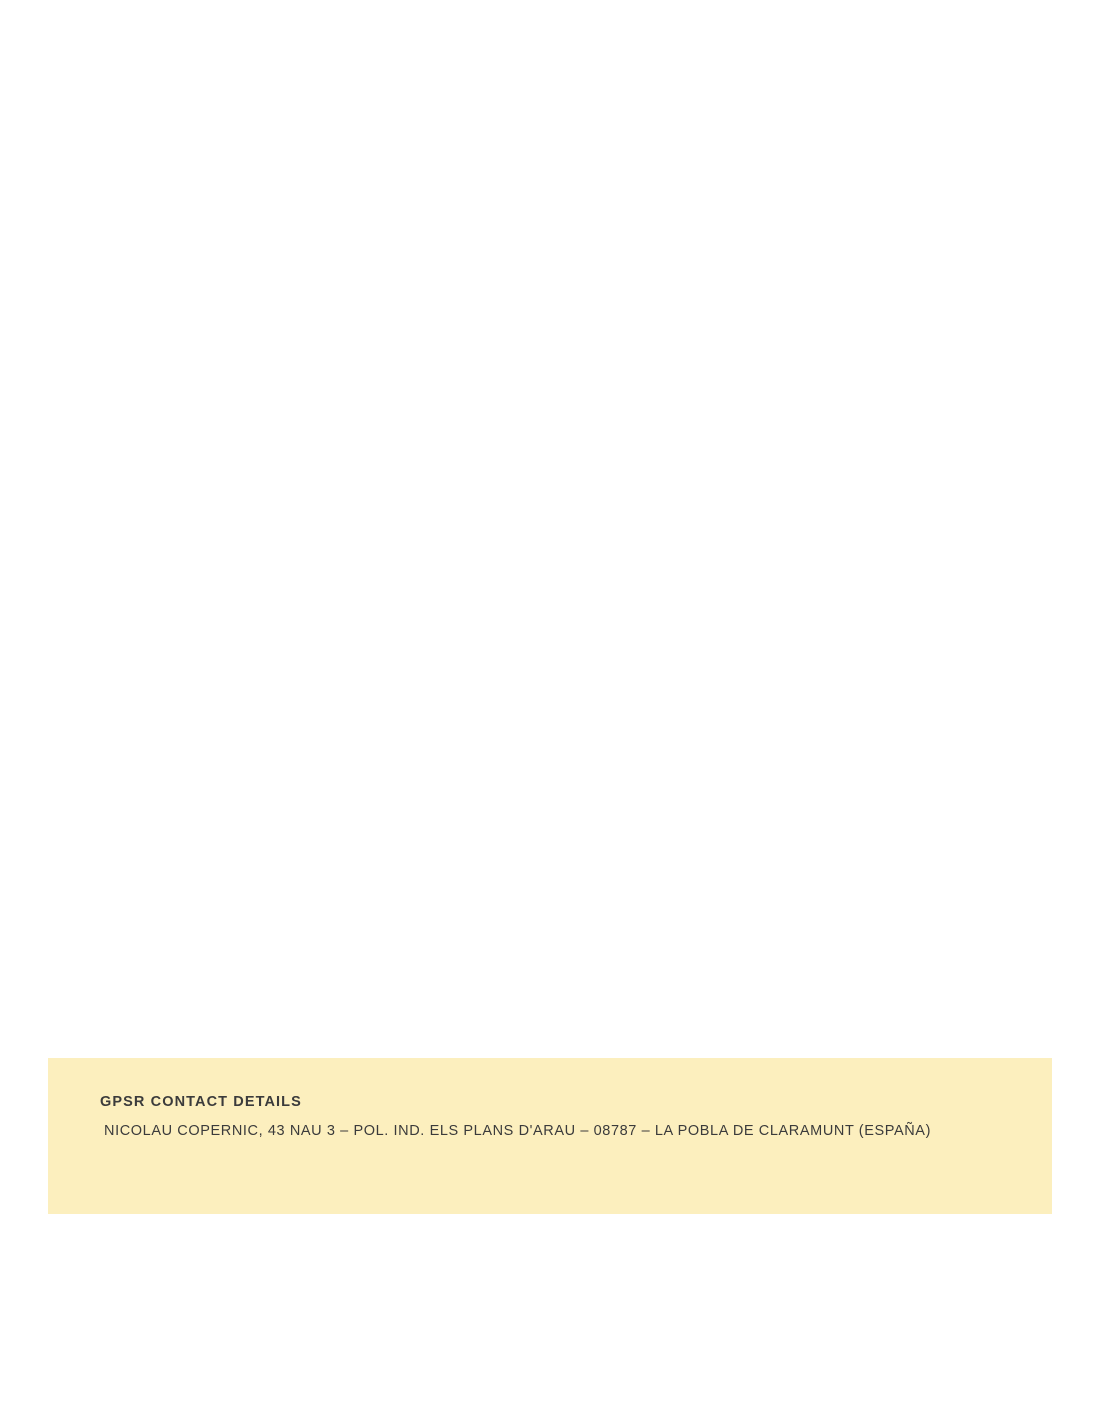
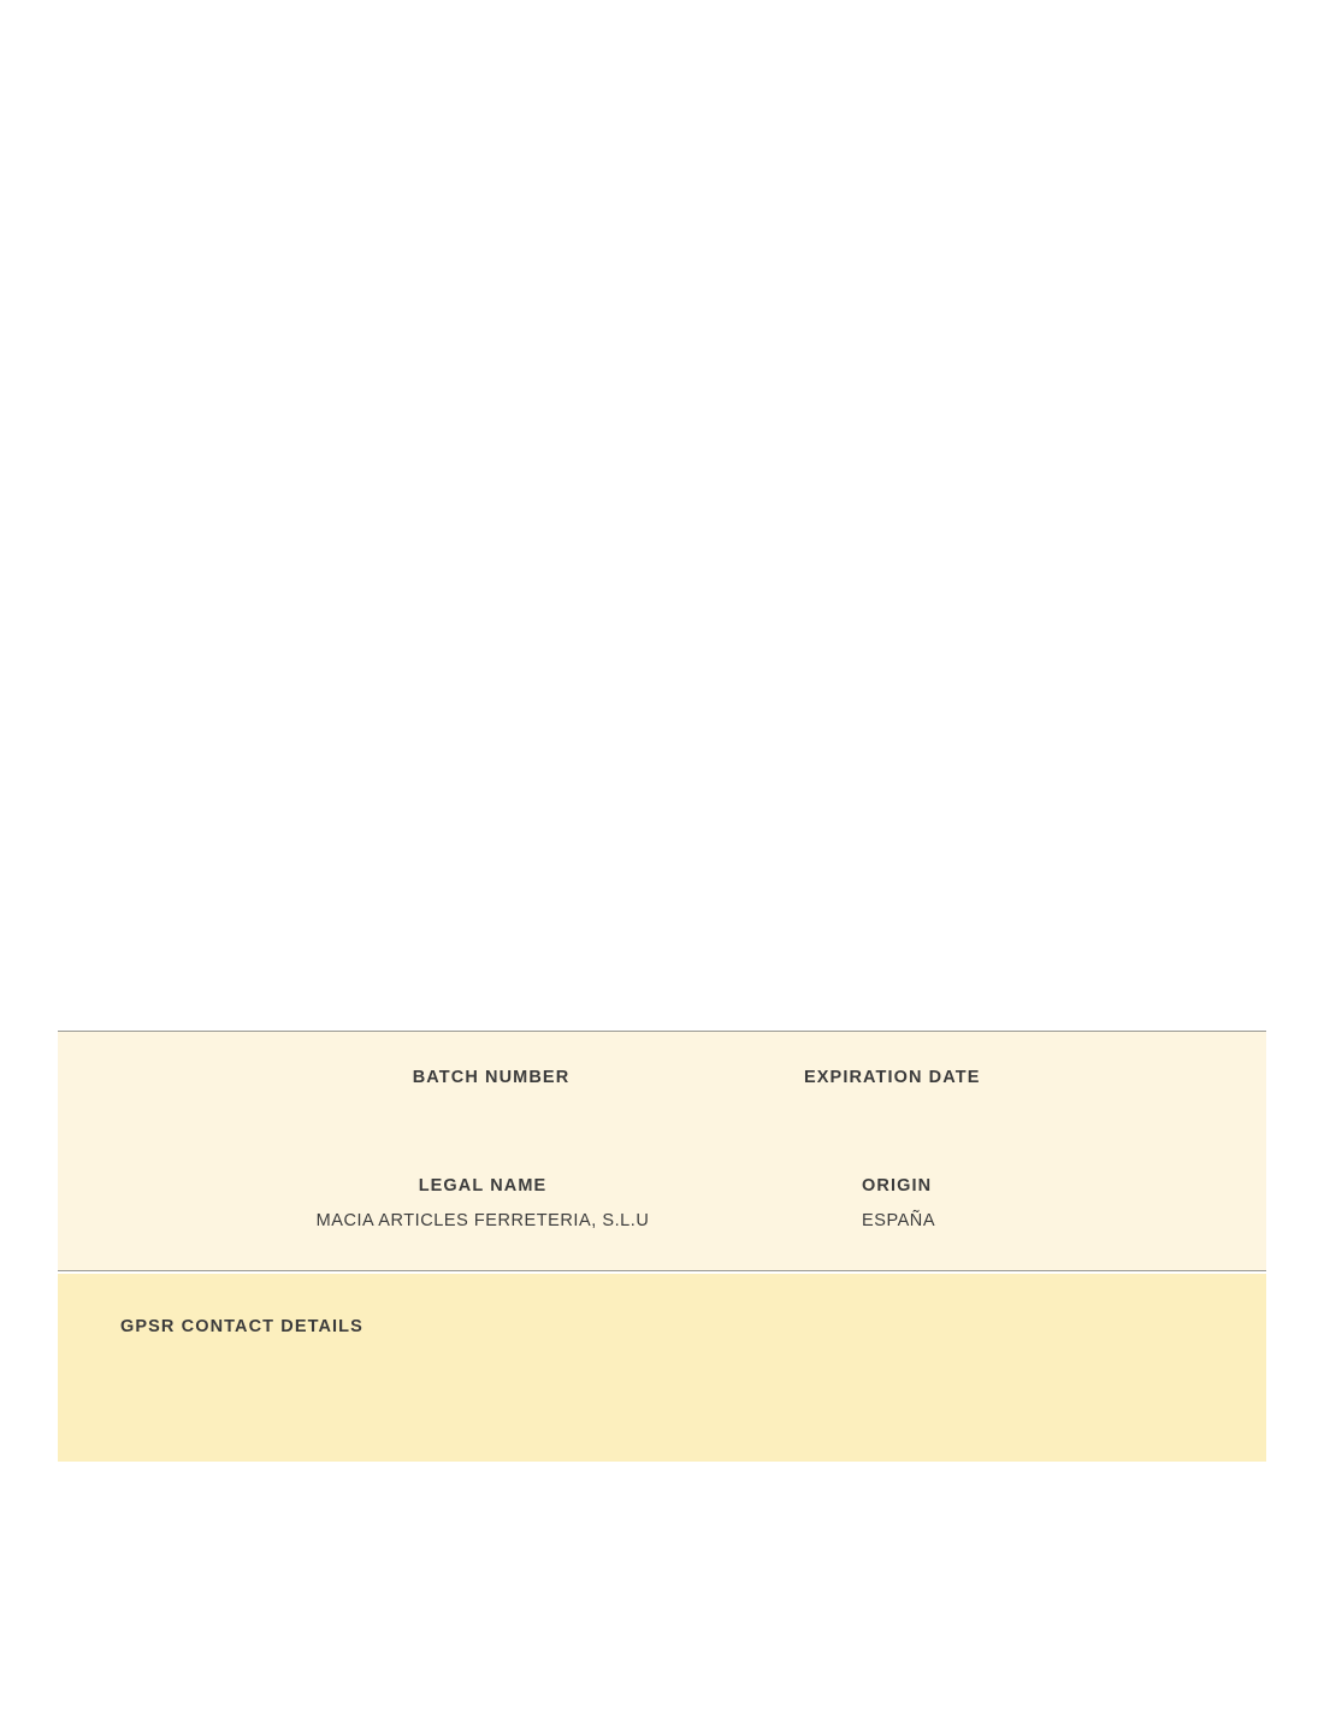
+ BATCH NUMBER
+ EXPIRATION DATE
+ LEGAL NAME
+ MACIA ARTICLES FERRETERIA, S.L.U
+ ORIGIN
+ ESPAÑA
  GPSR CONTACT DETAILS
- NICOLAU COPERNIC, 43 NAU 3 – POL. IND. ELS PLANS D'ARAU – 08787 – LA POBLA DE CLARAMUNT (ESPAÑA)
